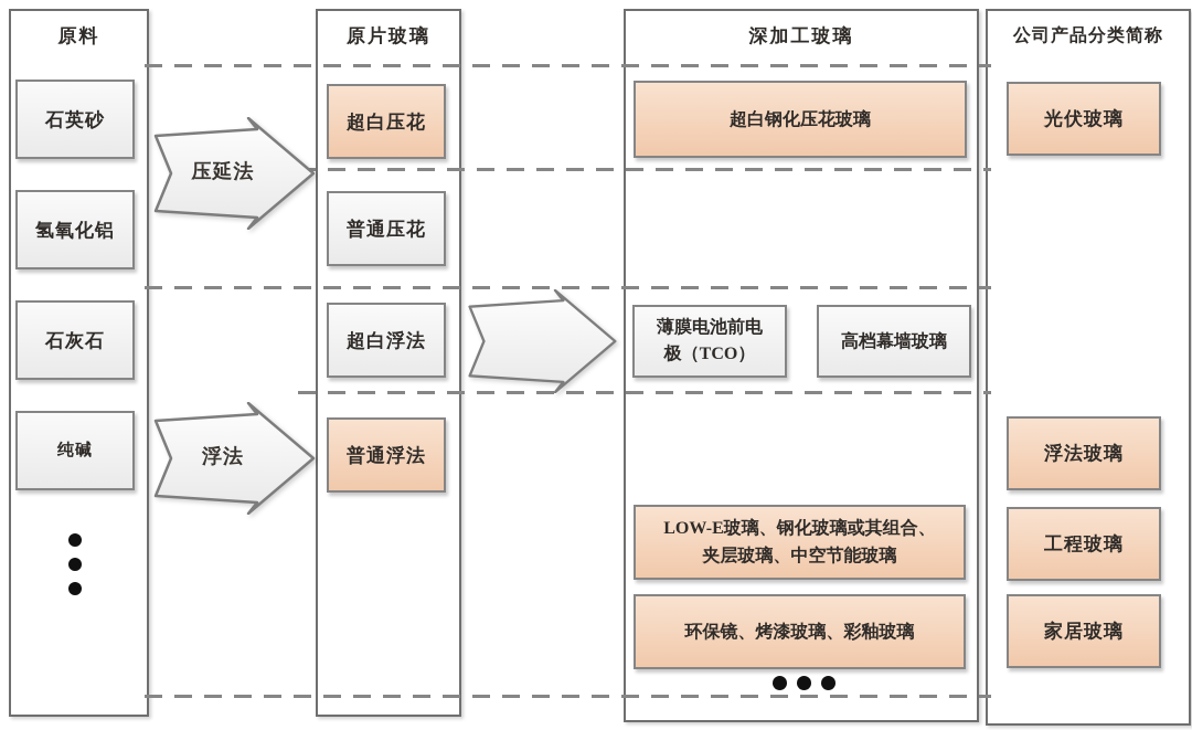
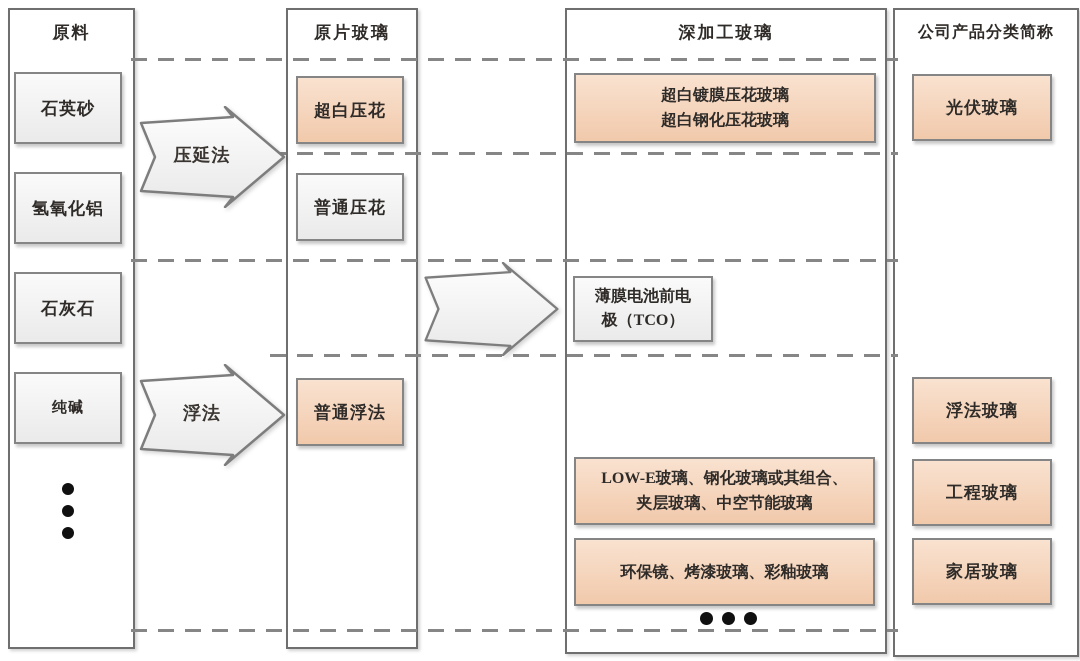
  原料
  原片玻璃
  深加工玻璃
  公司产品分类简称
  石英砂
  氢氧化铝
  石灰石
  纯碱
  压延法
  浮法
  超白压花
  普通压花
- 超白浮法
  普通浮法
+ 超白镀膜压花玻璃
  超白钢化压花玻璃
  薄膜电池前电
  极（TCO）
- 高档幕墙玻璃
  LOW-E玻璃、钢化玻璃或其组合、
  夹层玻璃、中空节能玻璃
  环保镜、烤漆玻璃、彩釉玻璃
  光伏玻璃
  浮法玻璃
  工程玻璃
  家居玻璃
